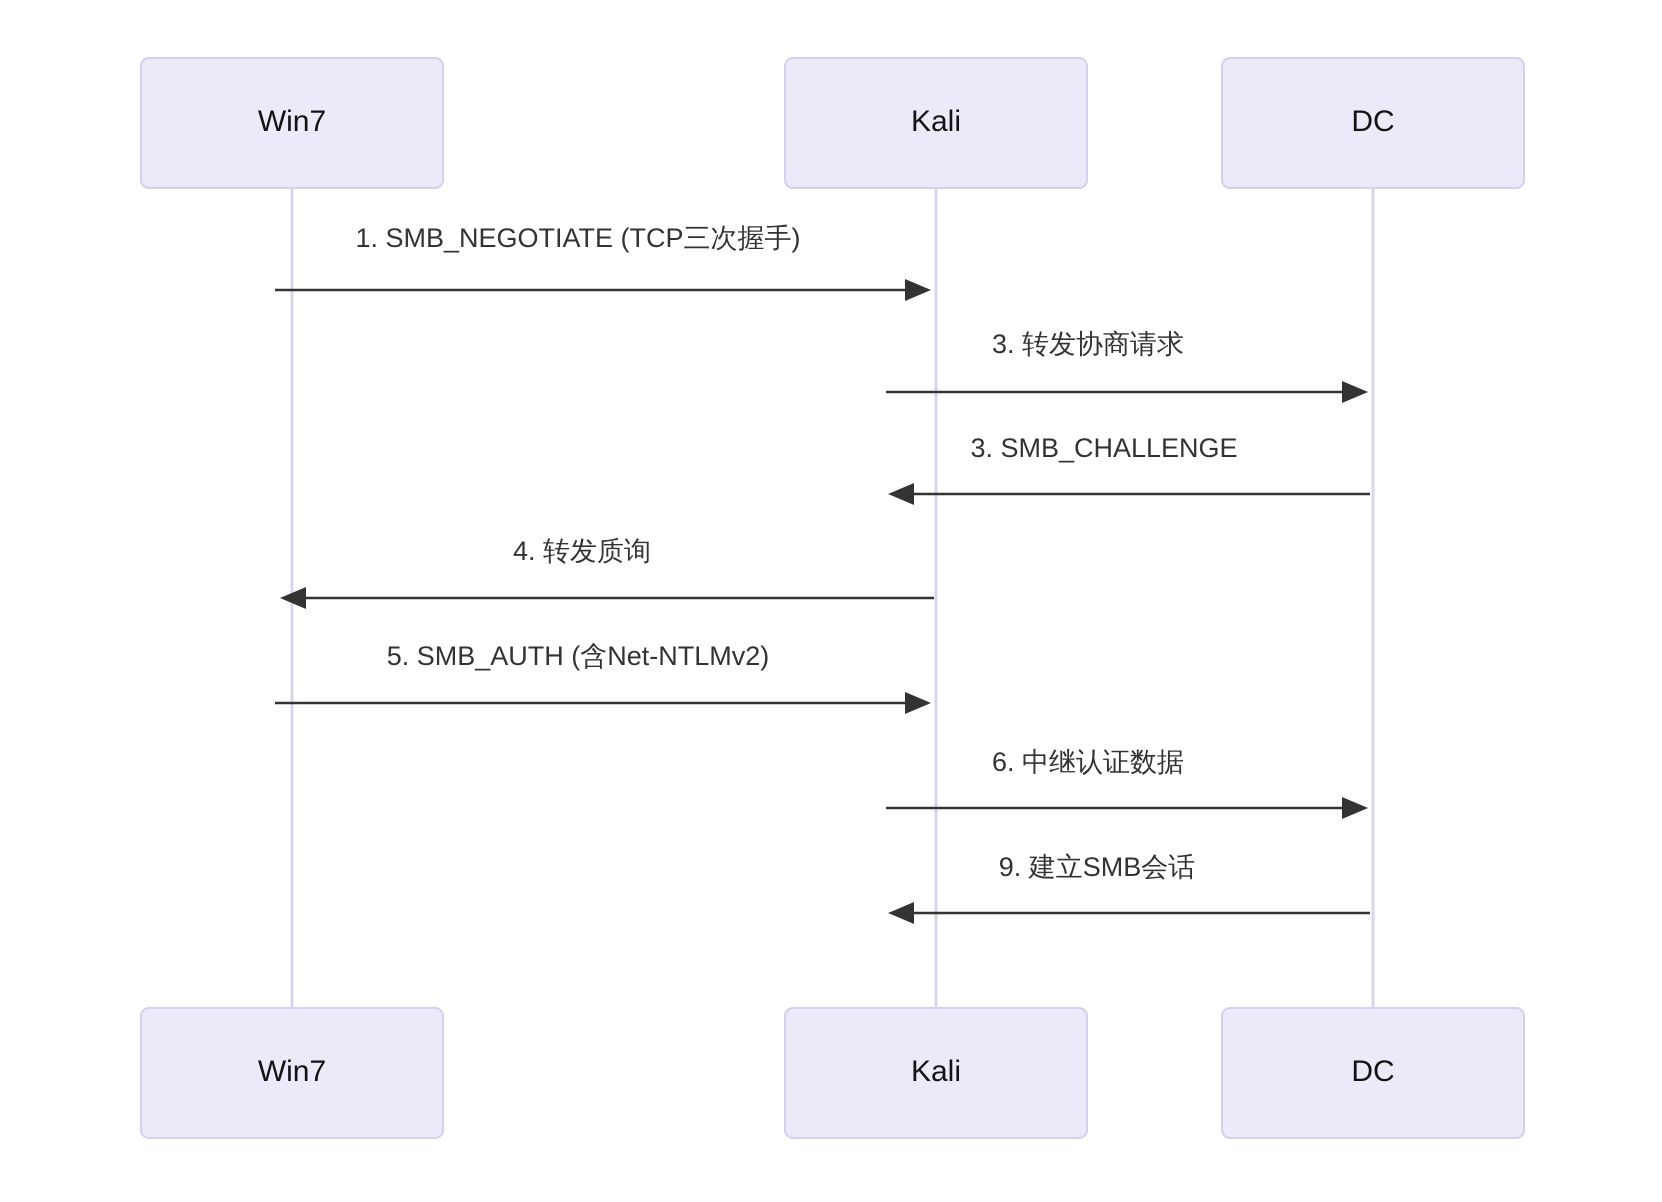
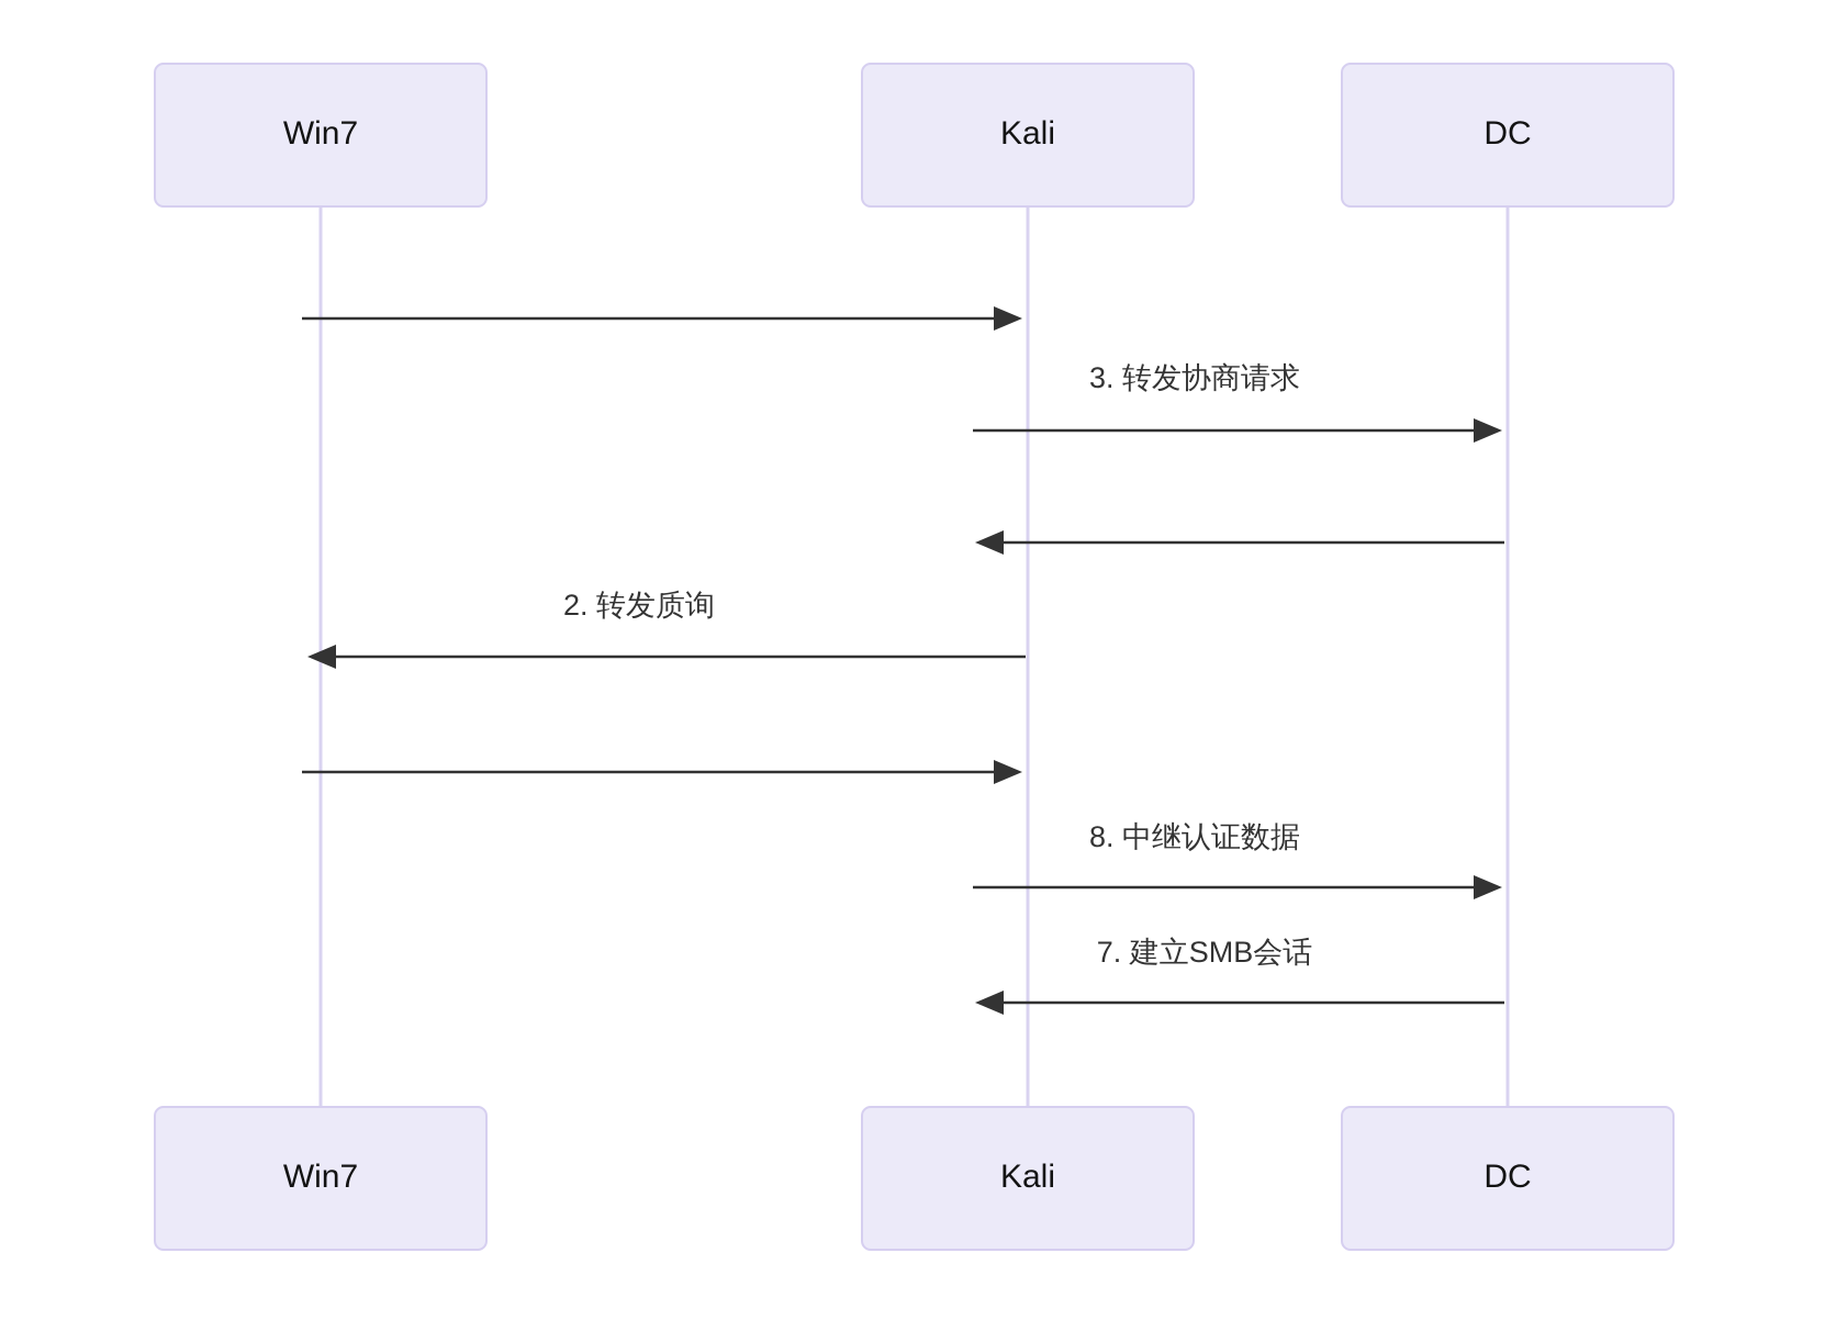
  Win7
  Kali
  DC
- 1. SMB_NEGOTIATE (TCP三次握手)
  3. 转发协商请求
- 3. SMB_CHALLENGE
- 4. 转发质询
+ 2. 转发质询
- 5. SMB_AUTH (含Net-NTLMv2)
- 6. 中继认证数据
+ 8. 中继认证数据
- 9. 建立SMB会话
+ 7. 建立SMB会话
  Win7
  Kali
  DC
